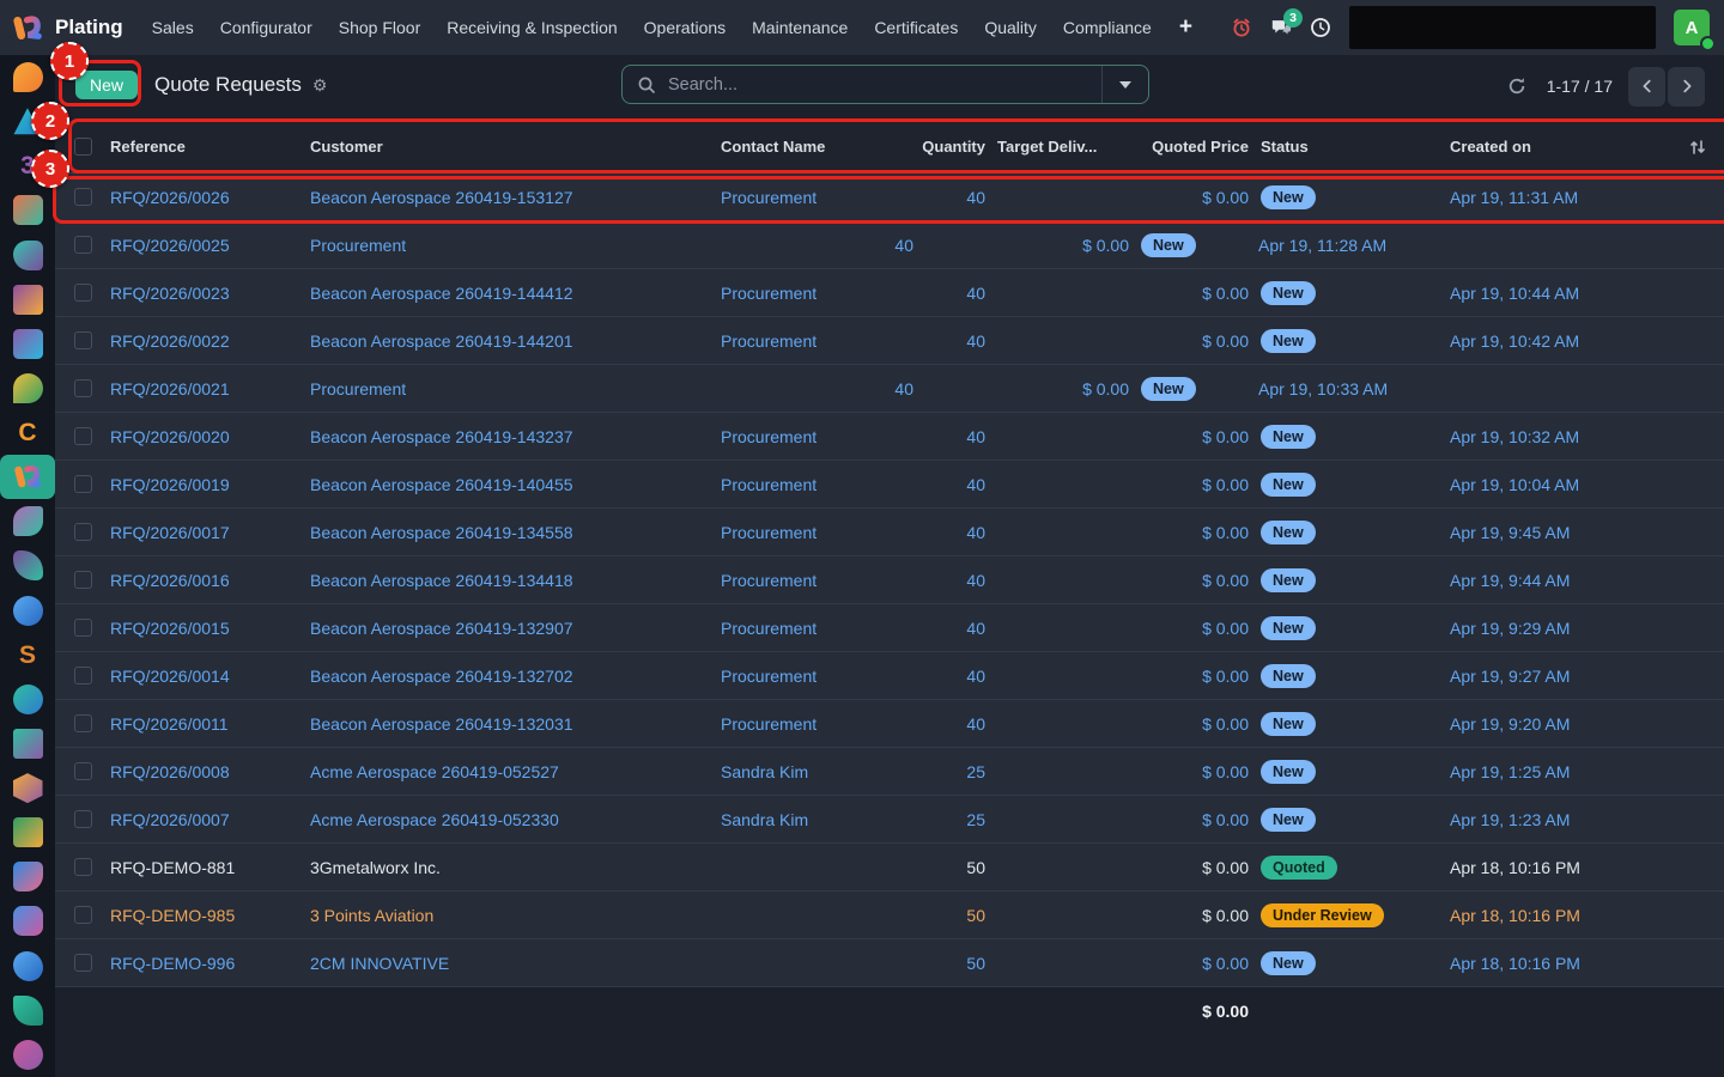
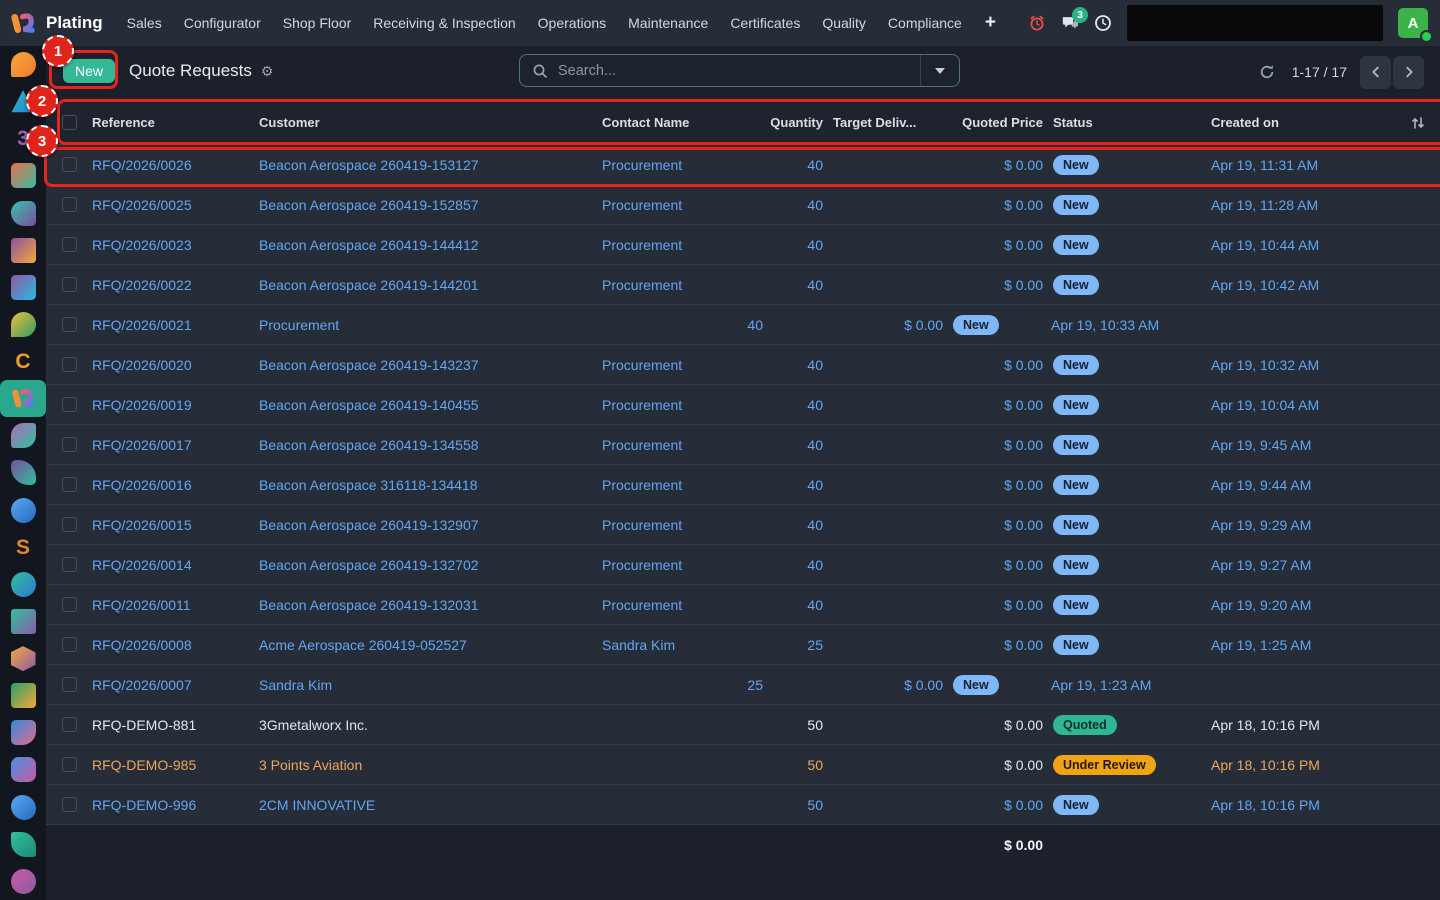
  Plating
  Sales
  Configurator
  Shop Floor
  Receiving & Inspection
  Operations
  Maintenance
  Certificates
  Quality
  Compliance
  +
  3
  A
  3
  C
  S
  New
  Quote Requests
  ⚙
  Search...
  1-17 / 17
  Reference
  Customer
  Contact Name
  Quantity
  Target Deliv...
  Quoted Price
  Status
  Created on
  RFQ/2026/0026
  Beacon Aerospace 260419-153127
  Procurement
  40
  $ 0.00
  New
  Apr 19, 11:31 AM
  RFQ/2026/0025
+ Beacon Aerospace 260419-152857
  Procurement
  40
  $ 0.00
  New
  Apr 19, 11:28 AM
  RFQ/2026/0023
  Beacon Aerospace 260419-144412
  Procurement
  40
  $ 0.00
  New
  Apr 19, 10:44 AM
  RFQ/2026/0022
  Beacon Aerospace 260419-144201
  Procurement
  40
  $ 0.00
  New
  Apr 19, 10:42 AM
  RFQ/2026/0021
  Procurement
  40
  $ 0.00
  New
  Apr 19, 10:33 AM
  RFQ/2026/0020
  Beacon Aerospace 260419-143237
  Procurement
  40
  $ 0.00
  New
  Apr 19, 10:32 AM
  RFQ/2026/0019
  Beacon Aerospace 260419-140455
  Procurement
  40
  $ 0.00
  New
  Apr 19, 10:04 AM
  RFQ/2026/0017
  Beacon Aerospace 260419-134558
  Procurement
  40
  $ 0.00
  New
  Apr 19, 9:45 AM
  RFQ/2026/0016
- Beacon Aerospace 260419-134418
+ Beacon Aerospace 316118-134418
  Procurement
  40
  $ 0.00
  New
  Apr 19, 9:44 AM
  RFQ/2026/0015
  Beacon Aerospace 260419-132907
  Procurement
  40
  $ 0.00
  New
  Apr 19, 9:29 AM
  RFQ/2026/0014
  Beacon Aerospace 260419-132702
  Procurement
  40
  $ 0.00
  New
  Apr 19, 9:27 AM
  RFQ/2026/0011
  Beacon Aerospace 260419-132031
  Procurement
  40
  $ 0.00
  New
  Apr 19, 9:20 AM
  RFQ/2026/0008
  Acme Aerospace 260419-052527
  Sandra Kim
  25
  $ 0.00
  New
  Apr 19, 1:25 AM
  RFQ/2026/0007
- Acme Aerospace 260419-052330
  Sandra Kim
  25
  $ 0.00
  New
  Apr 19, 1:23 AM
  RFQ-DEMO-881
  3Gmetalworx Inc.
  50
  $ 0.00
  Quoted
  Apr 18, 10:16 PM
  RFQ-DEMO-985
  3 Points Aviation
  50
  $ 0.00
  Under Review
  Apr 18, 10:16 PM
  RFQ-DEMO-996
  2CM INNOVATIVE
  50
  $ 0.00
  New
  Apr 18, 10:16 PM
  $ 0.00
  1
  2
  3
